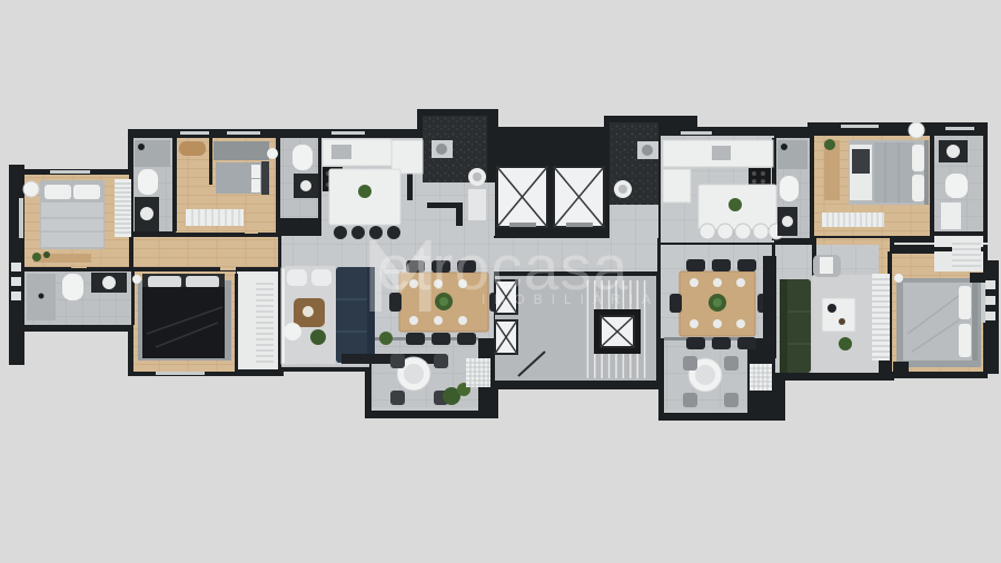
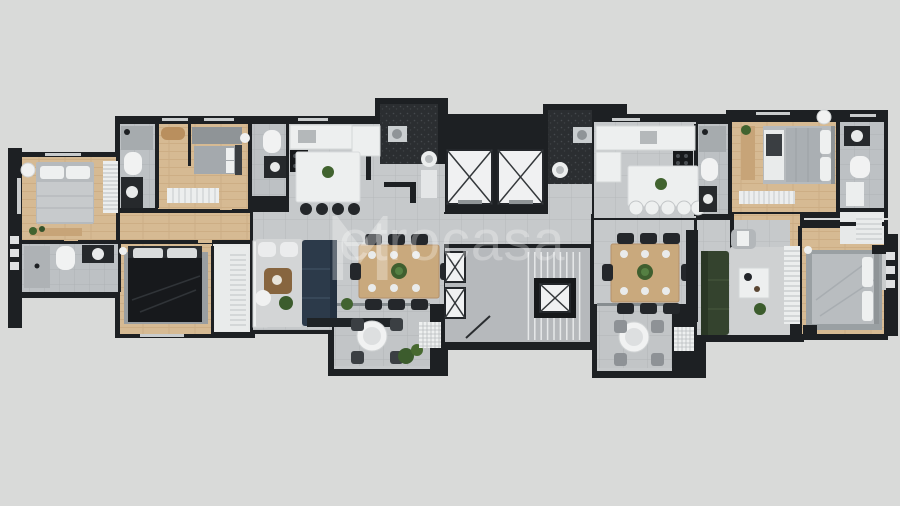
  etrocasa
- IMOBILIÁRIA
